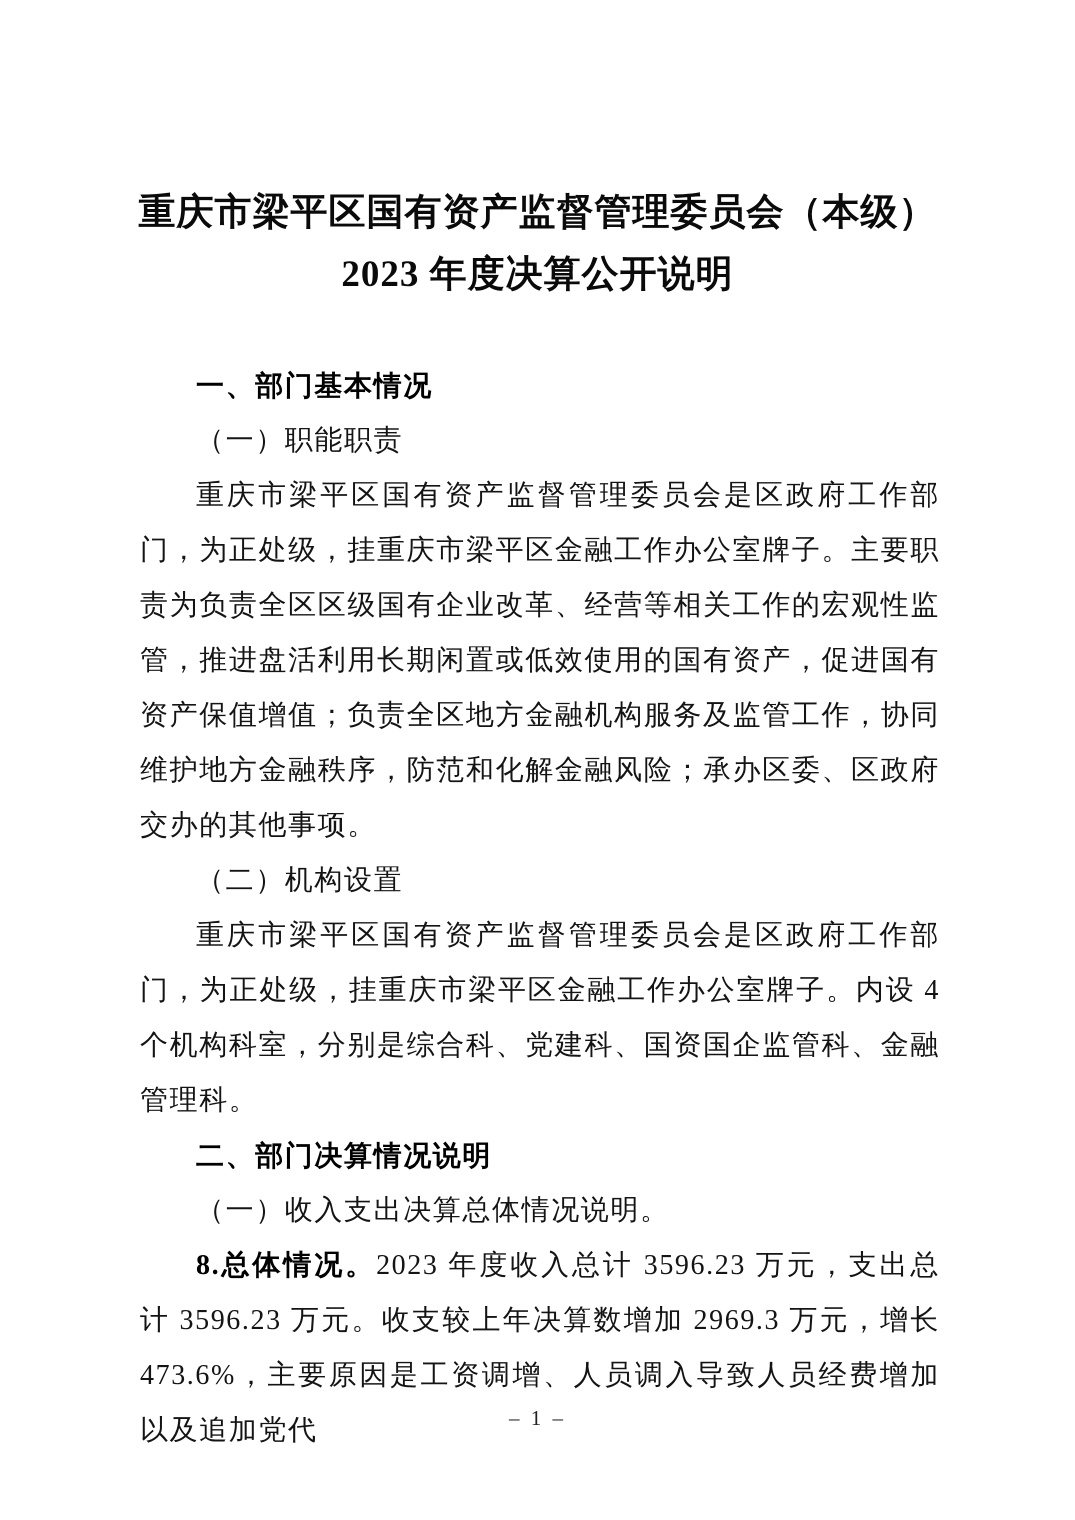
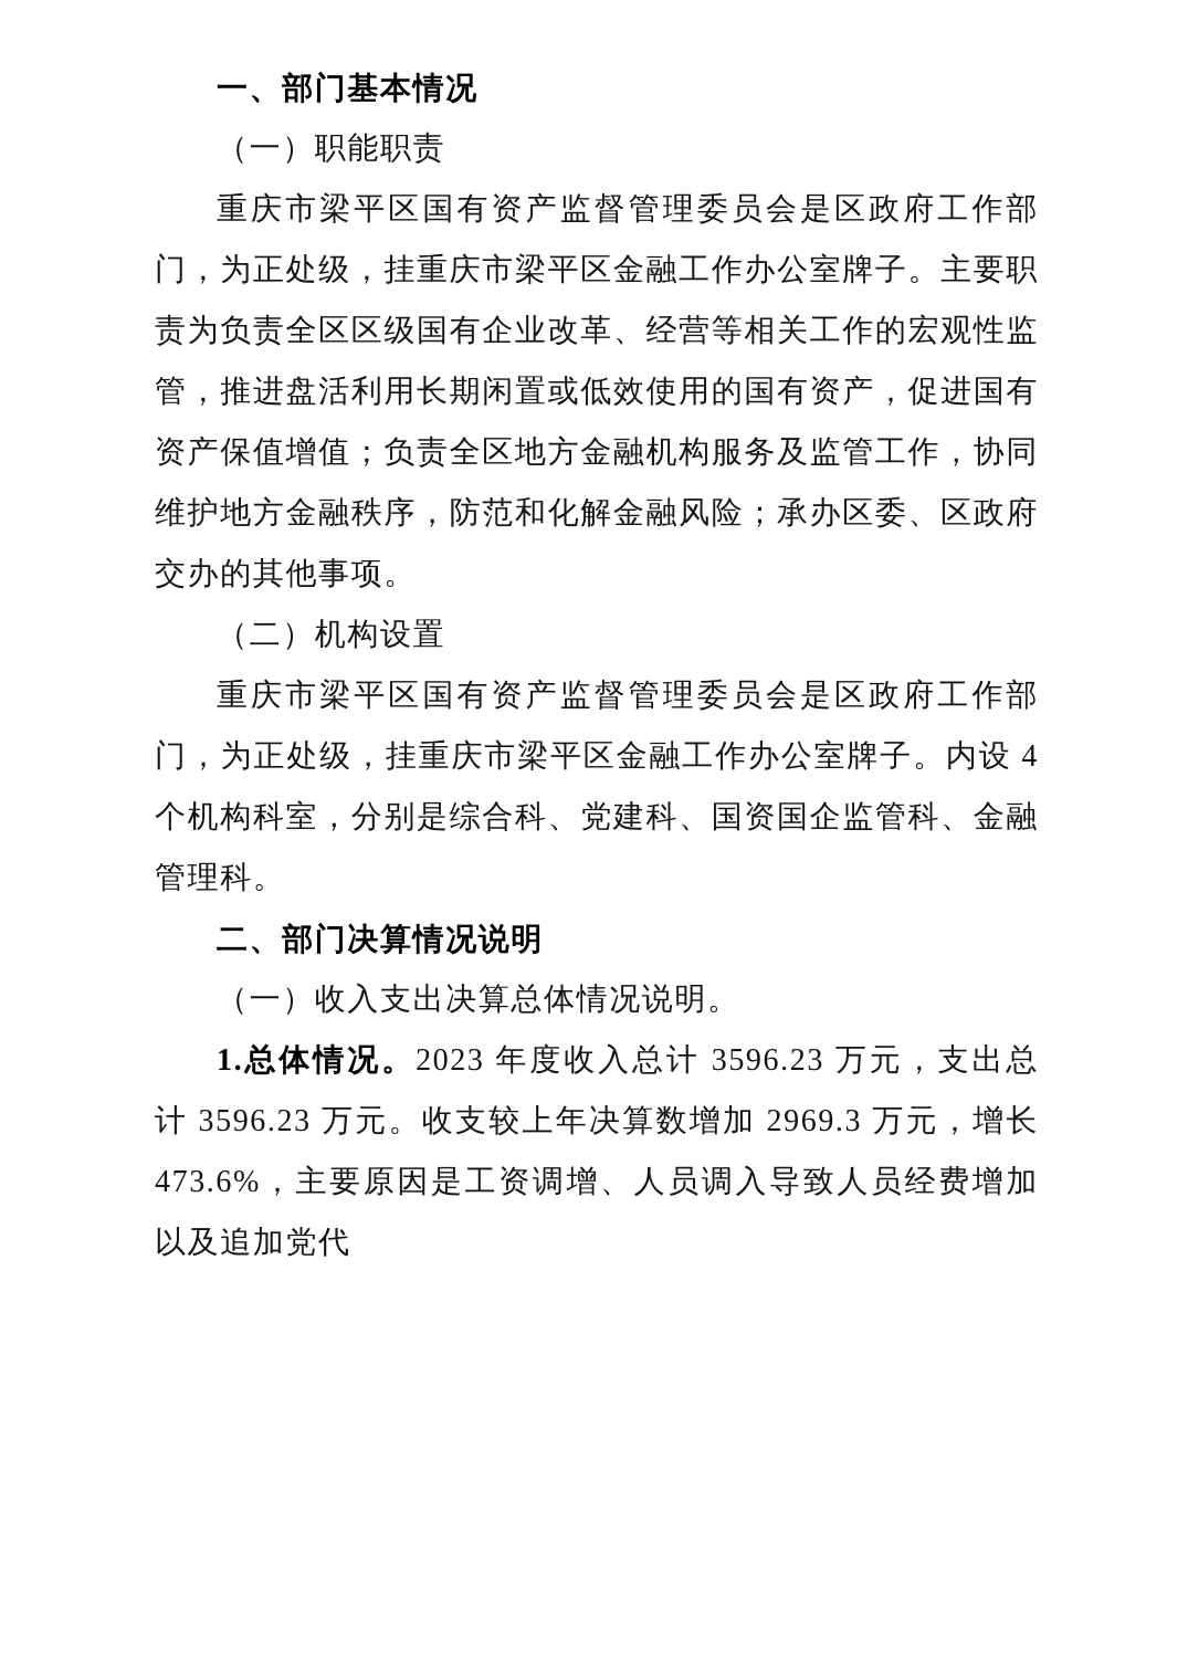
- 重庆市梁平区国有资产监督管理委员会（本级）
- 2023 年度决算公开说明
  一、部门基本情况
  （一）职能职责
  重庆市梁平区国有资产监督管理委员会是区政府工作部门，为正处级，挂重庆市梁平区金融工作办公室牌子。主要职责为负责全区区级国有企业改革、经营等相关工作的宏观性监管，推进盘活利用长期闲置或低效使用的国有资产，促进国有资产保值增值；负责全区地方金融机构服务及监管工作，协同维护地方金融秩序，防范和化解金融风险；承办区委、区政府交办的其他事项。
  （二）机构设置
  重庆市梁平区国有资产监督管理委员会是区政府工作部门，为正处级，挂重庆市梁平区金融工作办公室牌子。内设 4 个机构科室，分别是综合科、党建科、国资国企监管科、金融管理科。
  二、部门决算情况说明
  （一）收入支出决算总体情况说明。
- 8.总体情况。2023 年度收入总计 3596.23 万元，支出总计 3596.23 万元。收支较上年决算数增加 2969.3 万元，增长 473.6%，主要原因是工资调增、人员调入导致人员经费增加以及追加党代
+ 1.总体情况。2023 年度收入总计 3596.23 万元，支出总计 3596.23 万元。收支较上年决算数增加 2969.3 万元，增长 473.6%，主要原因是工资调增、人员调入导致人员经费增加以及追加党代
- – 1 –
